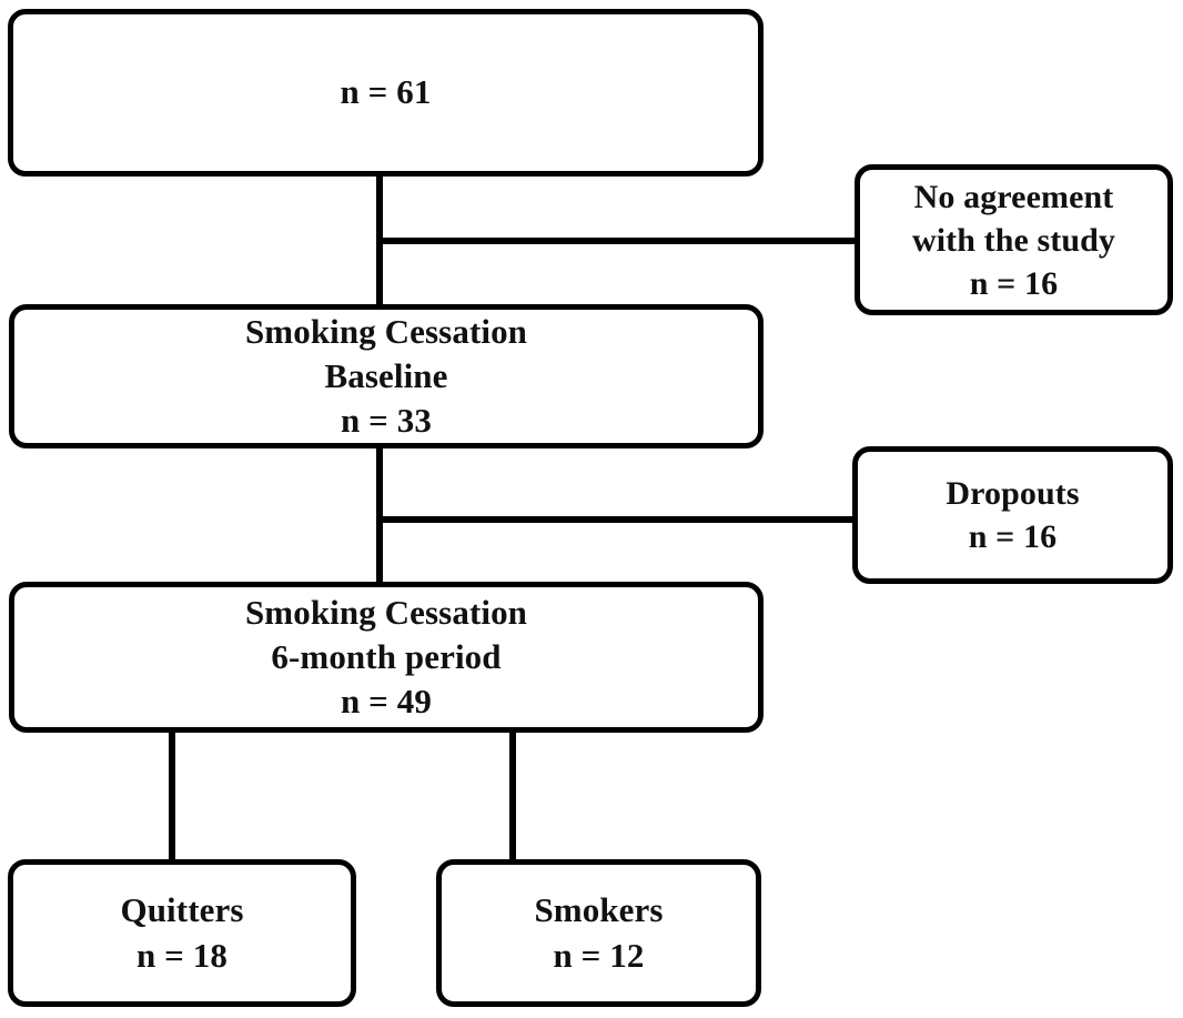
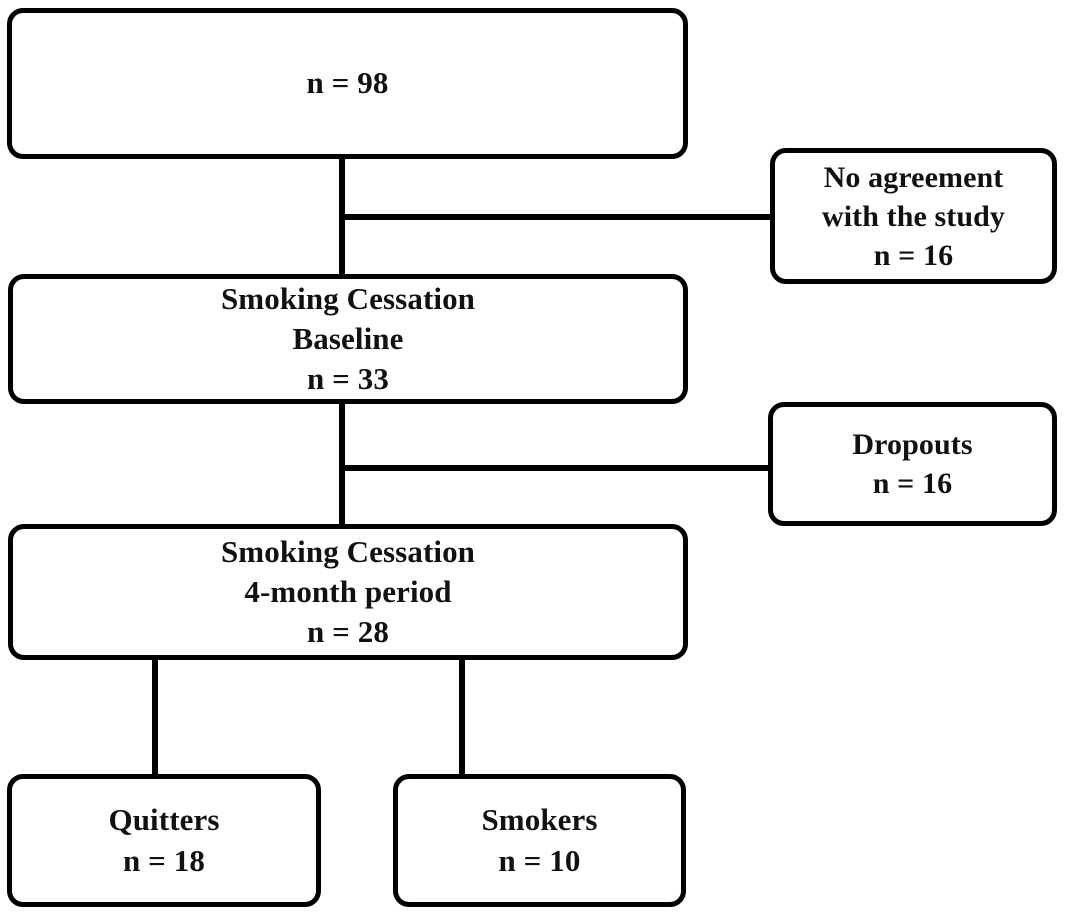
- n = 61
+ n = 98
  No agreement
  with the study
  n = 16
  Smoking Cessation
  Baseline
  n = 33
  Dropouts
  n = 16
  Smoking Cessation
- 6-month period
+ 4-month period
- n = 49
+ n = 28
  Quitters
  n = 18
  Smokers
- n = 12
+ n = 10
